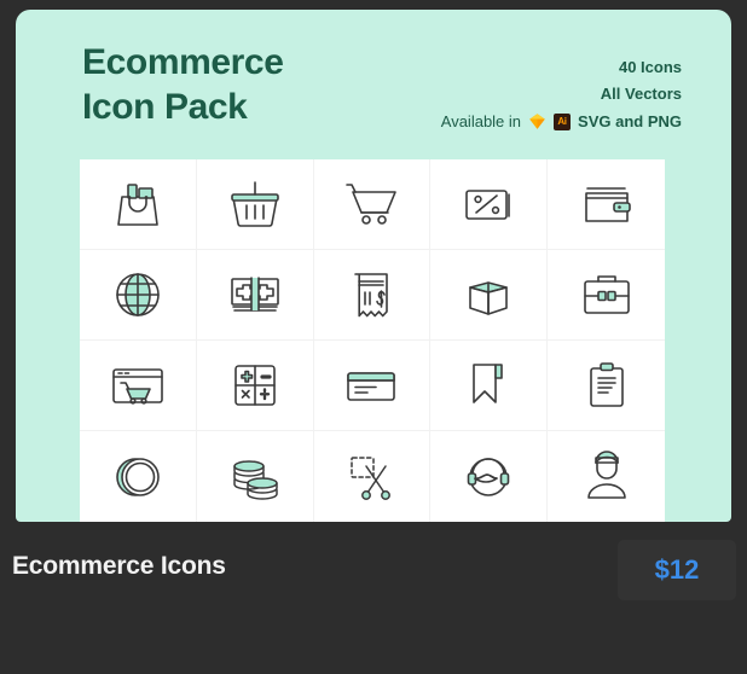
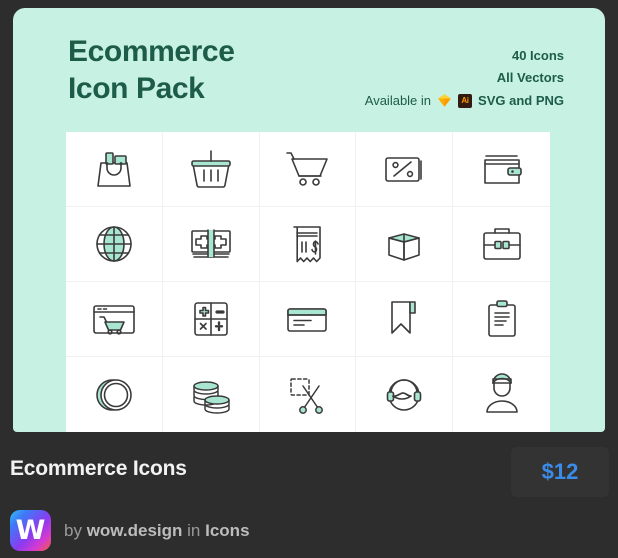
  Ecommerce
  Icon Pack
  40 Icons
  All Vectors
  Available in
  Ai
  SVG and PNG
  Ecommerce Icons
  $12
+ W
+ by wow.design in Icons
